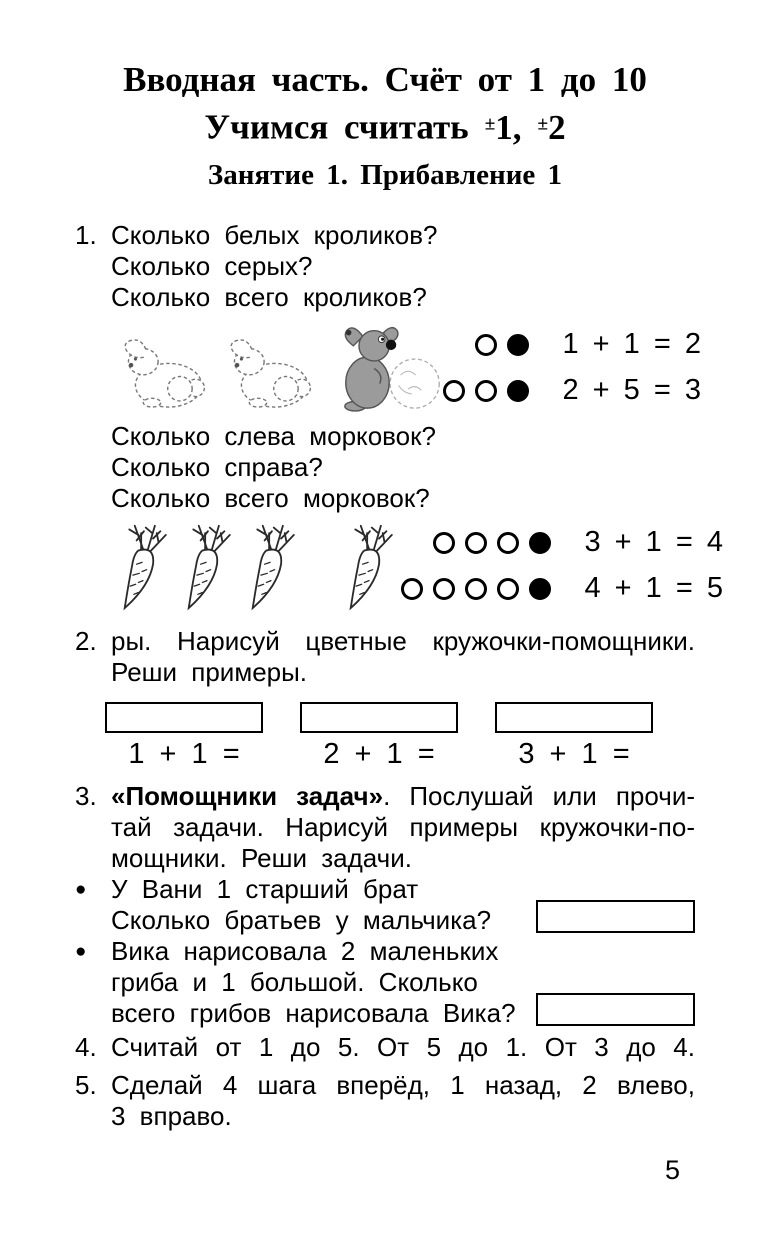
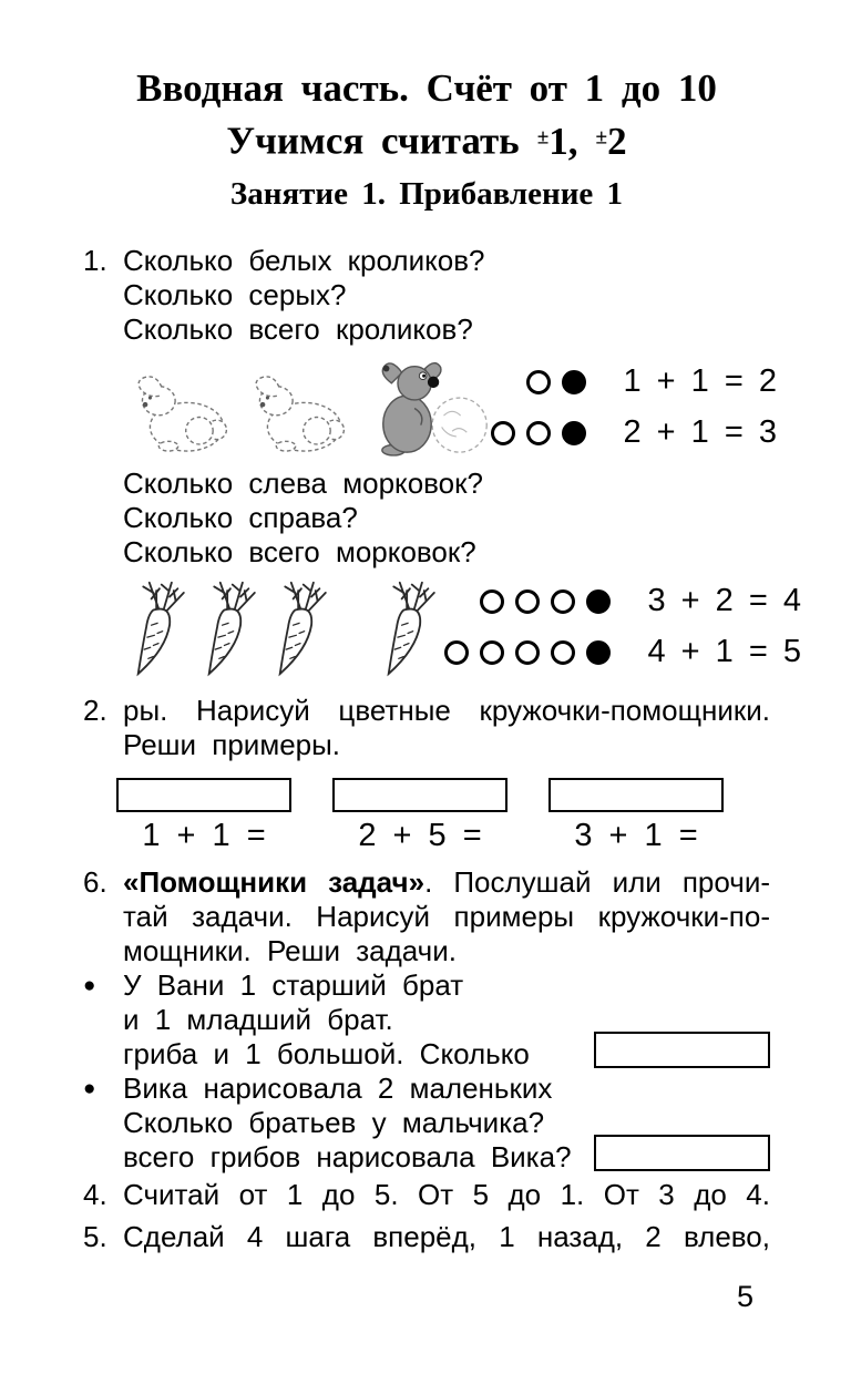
  Вводная часть. Счёт от 1 до 10
  Учимся считать ±1, ±2
  Занятие 1. Прибавление 1
  1.
  Сколько белых кроликов?
  Сколько серых?
  Сколько всего кроликов?
  1 + 1 = 2
- 2 + 5 = 3
+ 2 + 1 = 3
  Сколько слева морковок?
  Сколько справа?
  Сколько всего морковок?
- 3 + 1 = 4
+ 3 + 2 = 4
  4 + 1 = 5
  2.
  ры. Нарисуй цветные кружочки-помощники.
  Реши примеры.
  1 + 1 =
- 2 + 1 =
+ 2 + 5 =
  3 + 1 =
- 3.
+ 6.
  «Помощники задач». Послушай или прочи-
  тай задачи. Нарисуй примеры кружочки-по-
  мощники. Реши задачи.
  ●
  У Вани 1 старший брат
+ и 1 младший брат.
- Сколько братьев у мальчика?
+ гриба и 1 большой. Сколько
  ●
  Вика нарисовала 2 маленьких
- гриба и 1 большой. Сколько
+ Сколько братьев у мальчика?
  всего грибов нарисовала Вика?
  4.
  Считай от 1 до 5. От 5 до 1. От 3 до 4.
  5.
  Сделай 4 шага вперёд, 1 назад, 2 влево,
- 3 вправо.
  5
